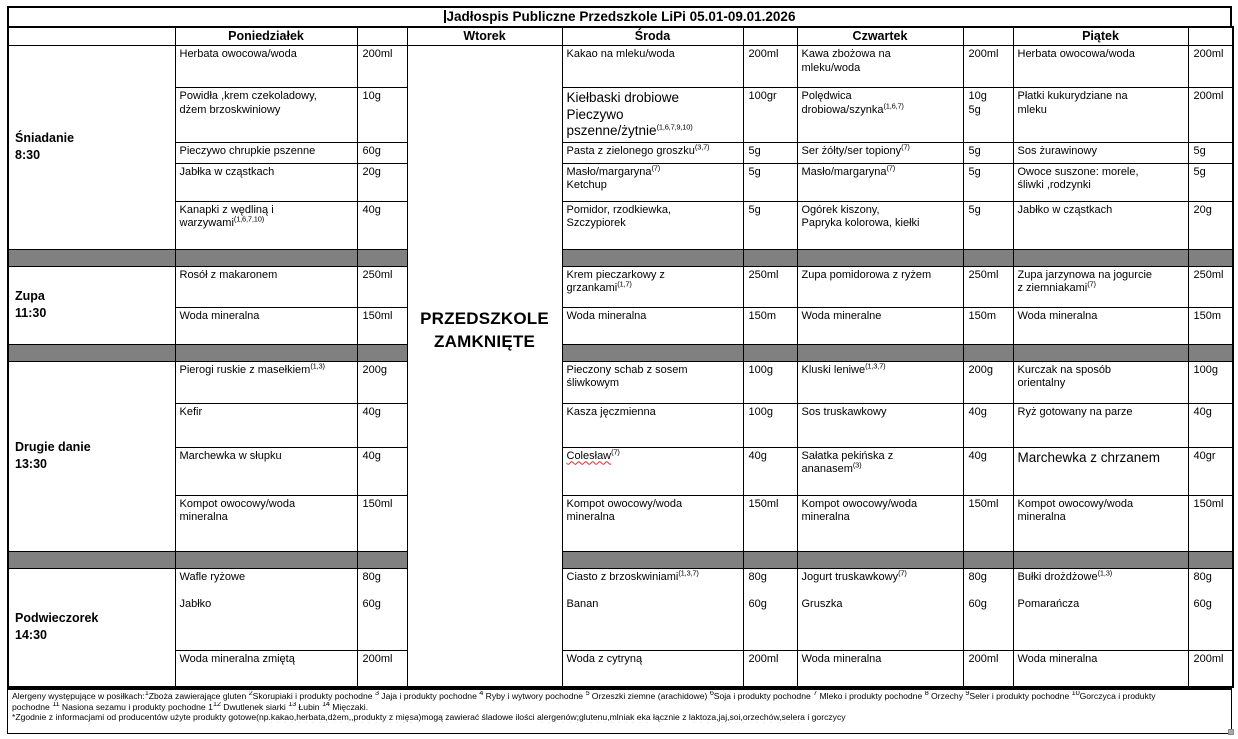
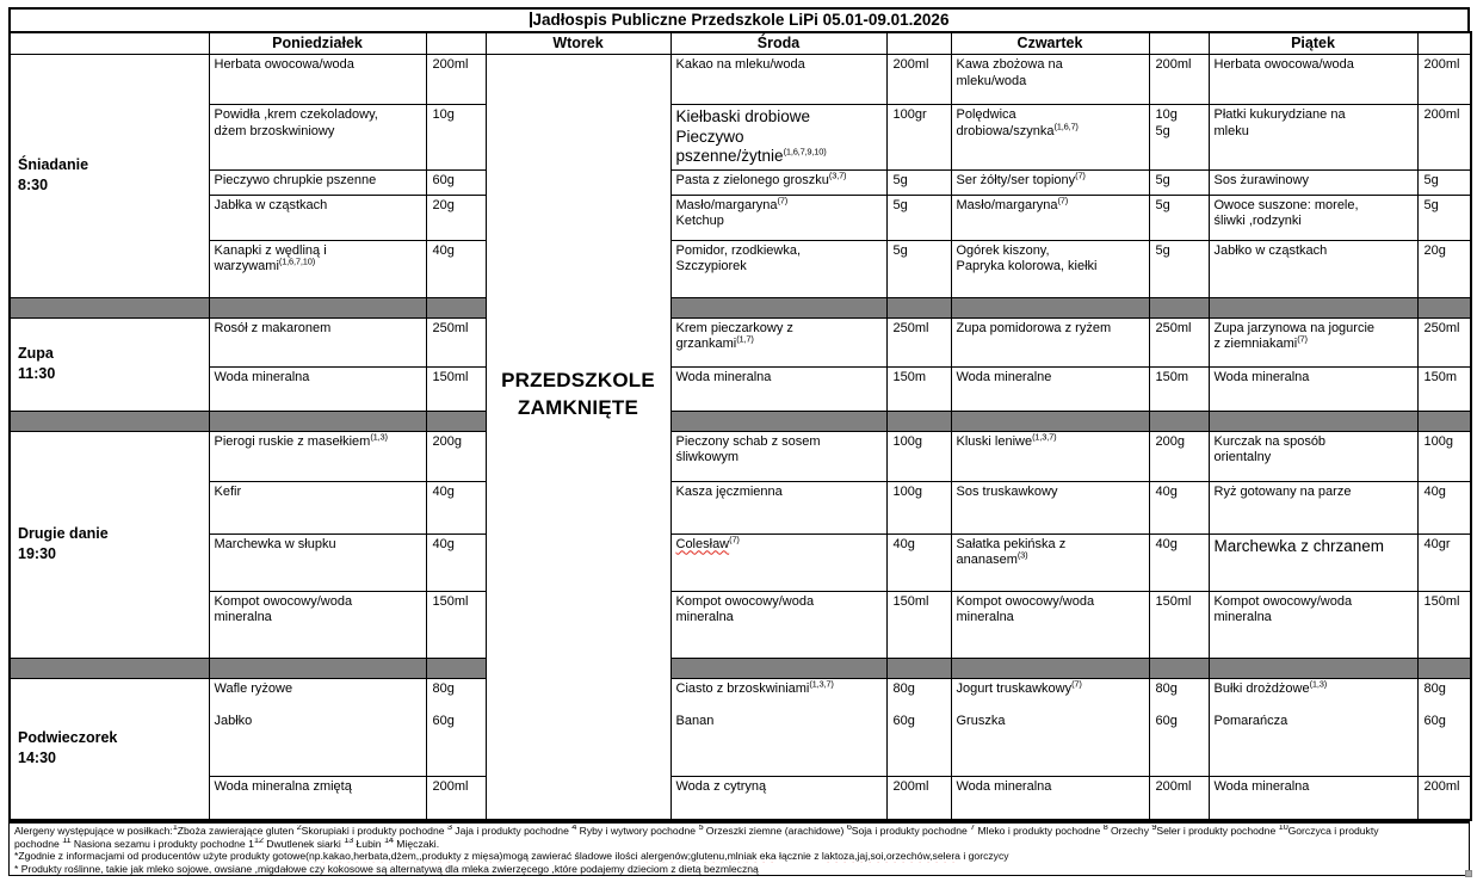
  Jadłospis Publiczne Przedszkole LiPi 05.01-09.01.2026
  	Poniedziałek		Wtorek	Środa		Czwartek		Piątek
  Śniadanie8:30	Herbata owocowa/woda	200ml	PRZEDSZKOLEZAMKNIĘTE	Kakao na mleku/woda	200ml	Kawa zbożowa namleku/woda	200ml	Herbata owocowa/woda	200ml
  Powidła ,krem czekoladowy,dżem brzoskwiniowy	10g	Kiełbaski drobiowePieczywopszenne/żytnie(1,6,7,9,10)	100gr	Polędwicadrobiowa/szynka(1,6,7)	10g5g	Płatki kukurydziane namleku	200ml
  Pieczywo chrupkie pszenne	60g	Pasta z zielonego groszku(3,7)	5g	Ser żółty/ser topiony(7)	5g	Sos żurawinowy	5g
  Jabłka w cząstkach	20g	Masło/margaryna(7)Ketchup	5g	Masło/margaryna(7)	5g	Owoce suszone: morele,śliwki ,rodzynki	5g
  Kanapki z wędliną iwarzywami(1,6,7,10)	40g	Pomidor, rzodkiewka,Szczypiorek	5g	Ogórek kiszony,Papryka kolorowa, kiełki	5g	Jabłko w cząstkach	20g
  Zupa11:30	Rosół z makaronem	250ml	Krem pieczarkowy zgrzankami(1,7)	250ml	Zupa pomidorowa z ryżem	250ml	Zupa jarzynowa na jogurciez ziemniakami(7)	250ml
  Woda mineralna	150ml	Woda mineralna	150m	Woda mineralne	150m	Woda mineralna	150m
- Drugie danie13:30	Pierogi ruskie z masełkiem(1,3)	200g	Pieczony schab z sosemśliwkowym	100g	Kluski leniwe(1,3,7)	200g	Kurczak na sposóborientalny	100g
+ Drugie danie19:30	Pierogi ruskie z masełkiem(1,3)	200g	Pieczony schab z sosemśliwkowym	100g	Kluski leniwe(1,3,7)	200g	Kurczak na sposóborientalny	100g
  Kefir	40g	Kasza jęczmienna	100g	Sos truskawkowy	40g	Ryż gotowany na parze	40g
  Marchewka w słupku	40g	Colesław(7)	40g	Sałatka pekińska zananasem(3)	40g	Marchewka z chrzanem	40gr
  Kompot owocowy/wodamineralna	150ml	Kompot owocowy/wodamineralna	150ml	Kompot owocowy/wodamineralna	150ml	Kompot owocowy/wodamineralna	150ml
  Podwieczorek14:30	Wafle ryżoweJabłko	80g60g	Ciasto z brzoskwiniami(1,3,7)Banan	80g60g	Jogurt truskawkowy(7)Gruszka	80g60g	Bułki drożdżowe(1,3)Pomarańcza	80g60g
  Woda mineralna zmiętą	200ml	Woda z cytryną	200ml	Woda mineralna	200ml	Woda mineralna	200ml
  Alergeny występujące w posiłkach:1Zboża zawierające gluten 2Skorupiaki i produkty pochodne 3 Jaja i produkty pochodne 4 Ryby i wytwory pochodne 5 Orzeszki ziemne (arachidowe) 6Soja i produkty pochodne 7 Mleko i produkty pochodne 8 Orzechy 9Seler i produkty pochodne 10Gorczyca i produkty
  pochodne 11 Nasiona sezamu i produkty pochodne 112 Dwutlenek siarki 13 Łubin 14 Mięczaki.
  *Zgodnie z informacjami od producentów użyte produkty gotowe(np.kakao,herbata,dżem,,produkty z mięsa)mogą zawierać śladowe ilości alergenów;glutenu,mlniak eka łącznie z laktoza,jaj,soi,orzechów,selera i gorczycy
+ * Produkty roślinne, takie jak mleko sojowe, owsiane ,migdałowe czy kokosowe są alternatywą dla mleka zwierzęcego ,które podajemy dzieciom z dietą bezmleczną
